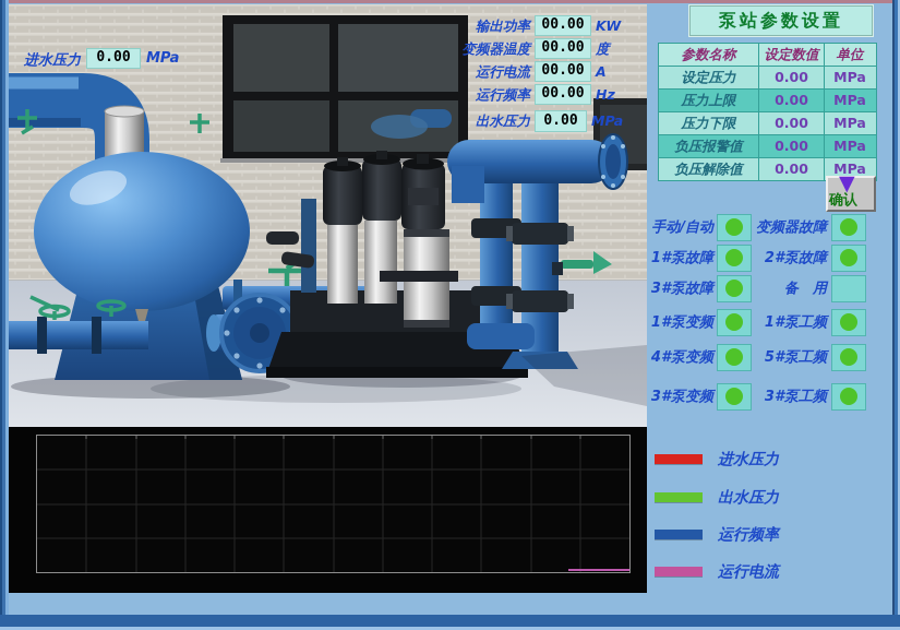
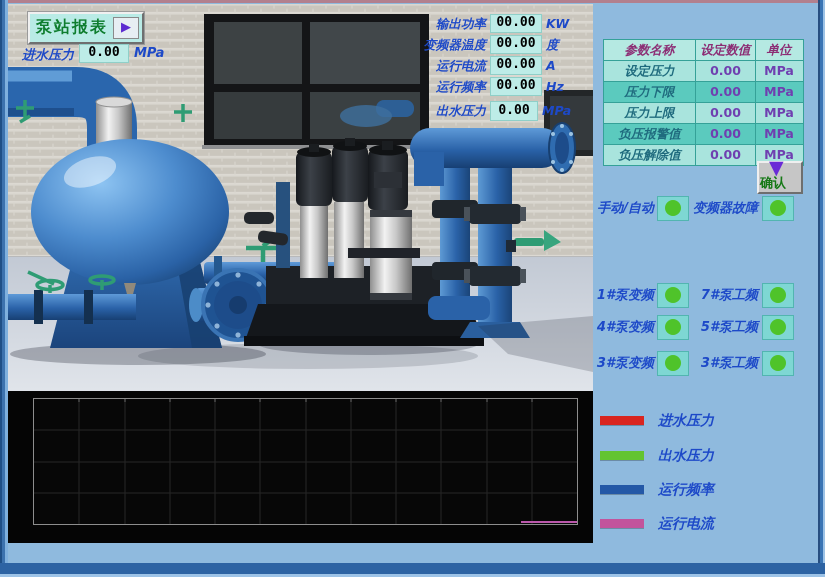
+ 泵站报表
+ ▶
  进水压力
  0.00
  MPa
  输出功率
  00.00
  KW
  变频器温度
  00.00
  度
  运行电流
  00.00
  A
  运行频率
  00.00
  Hz
  出水压力
  0.00
  MPa
- 泵站参数设置
  参数名称
  设定数值
  单位
  设定压力
  0.00
  MPa
- 压力上限
+ 压力下限
  0.00
  MPa
- 压力下限
+ 压力上限
  0.00
  MPa
  负压报警值
  0.00
  MPa
  负压解除值
  0.00
  MPa
  ▼
  确认
  手动/自动
  变频器故障
- 1#泵故障
- 2#泵故障
- 3#泵故障
- 备 用
  1#泵变频
- 1#泵工频
+ 7#泵工频
  4#泵变频
  5#泵工频
  3#泵变频
  3#泵工频
  进水压力
  出水压力
  运行频率
  运行电流
